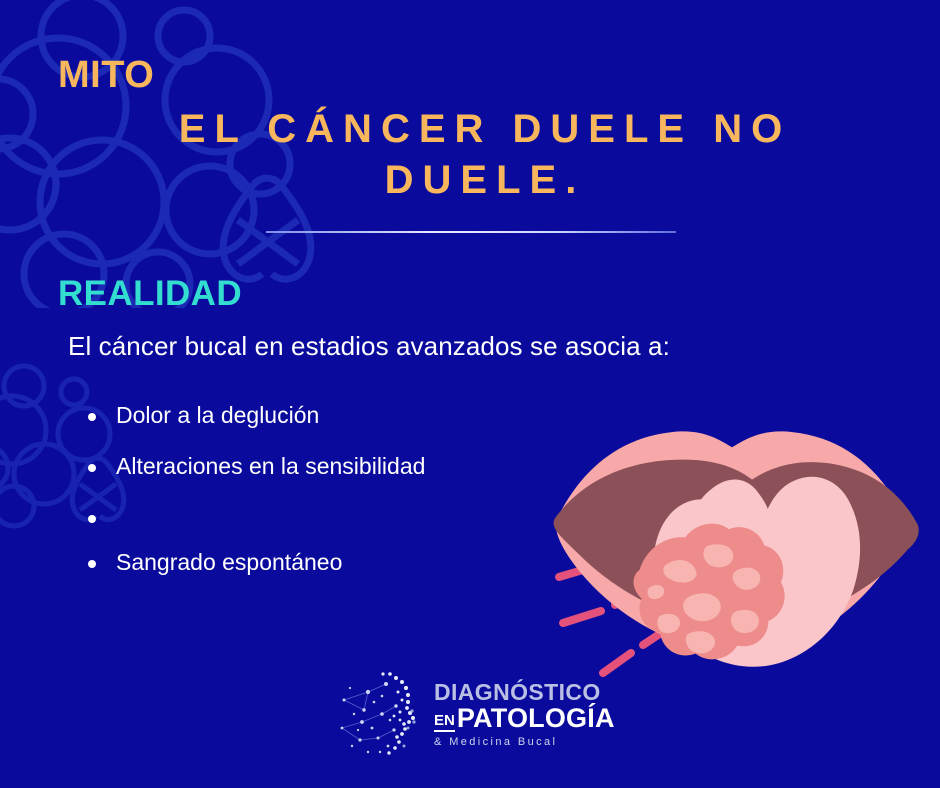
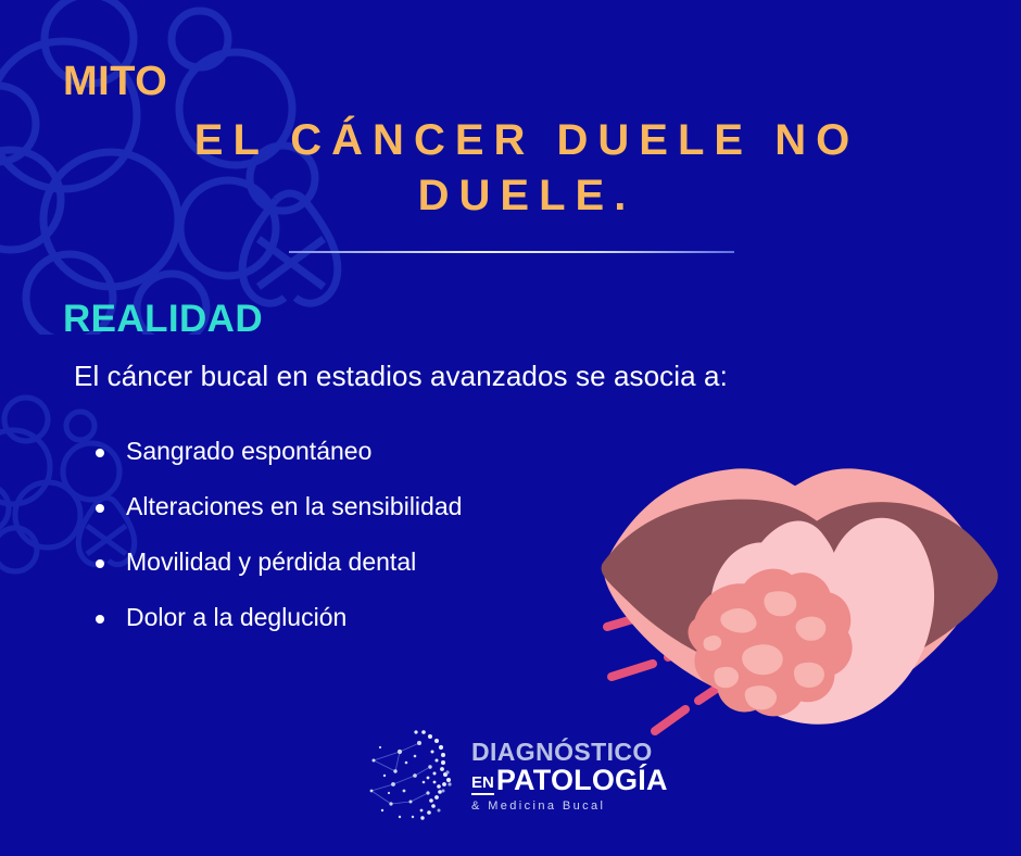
  MITO
  EL CÁNCER DUELE NO DUELE.
  REALIDAD
  El cáncer bucal en estadios avanzados se asocia a:
- Dolor a la deglución
+ Sangrado espontáneo
  Alteraciones en la sensibilidad
+ Movilidad y pérdida dental
- Sangrado espontáneo
+ Dolor a la deglución
  DIAGNÓSTICO
  EN
  PATOLOGÍA
  & Medicina Bucal
